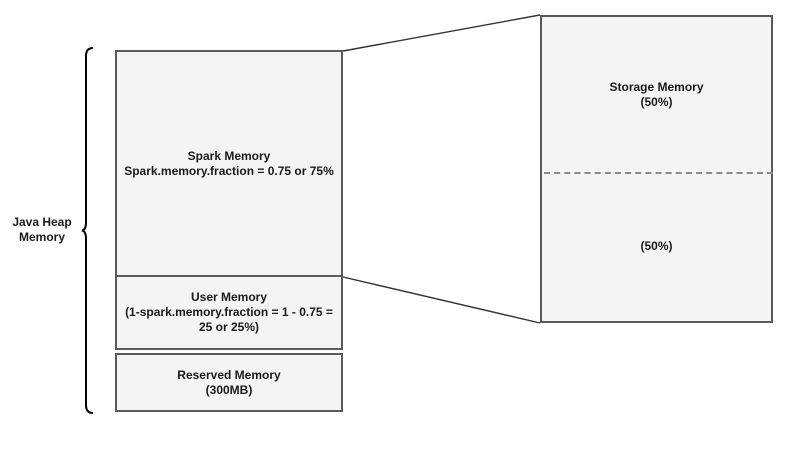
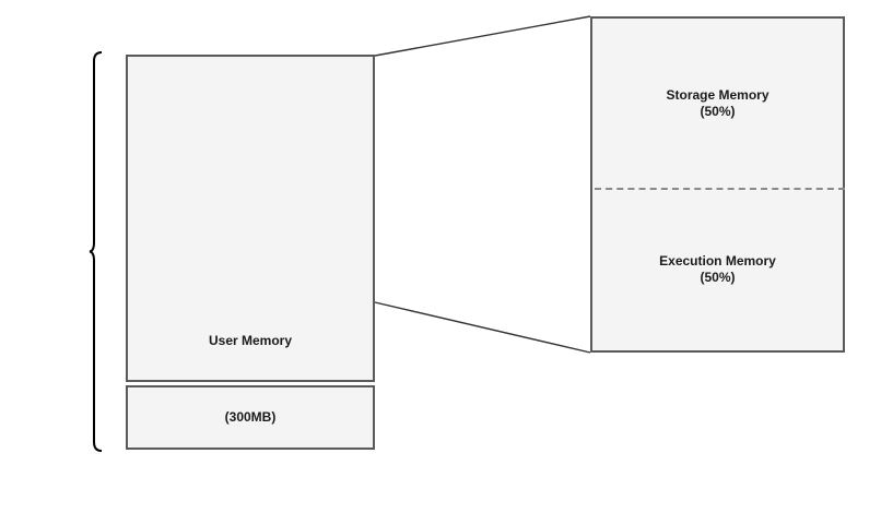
- Java Heap
- Memory
- Spark Memory
- Spark.memory.fraction = 0.75 or 75%
  User Memory
- (1-spark.memory.fraction = 1 - 0.75 = 25 or 25%)
- Reserved Memory
  (300MB)
  Storage Memory
  (50%)
+ Execution Memory
  (50%)
